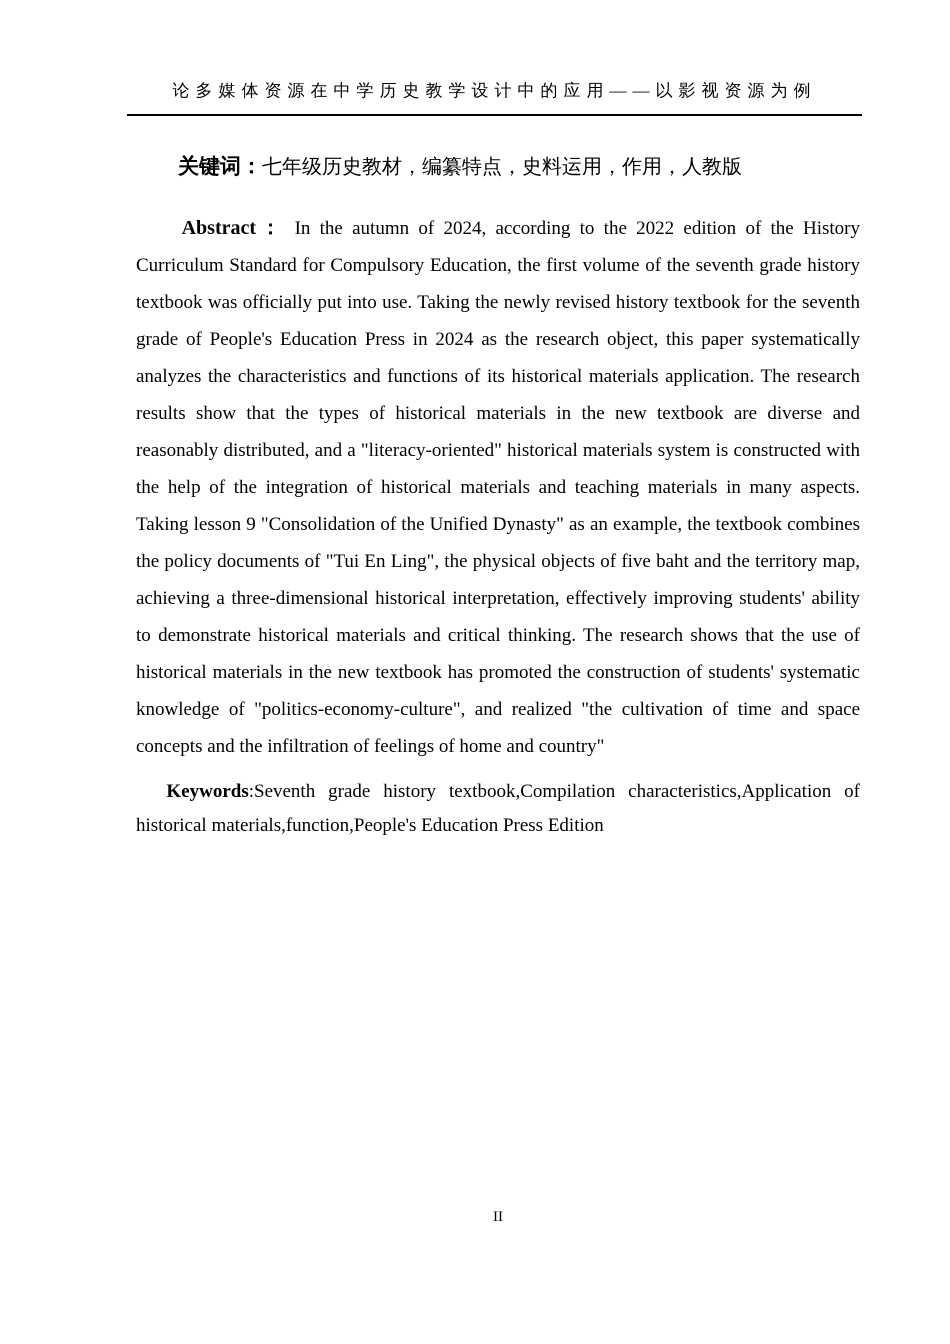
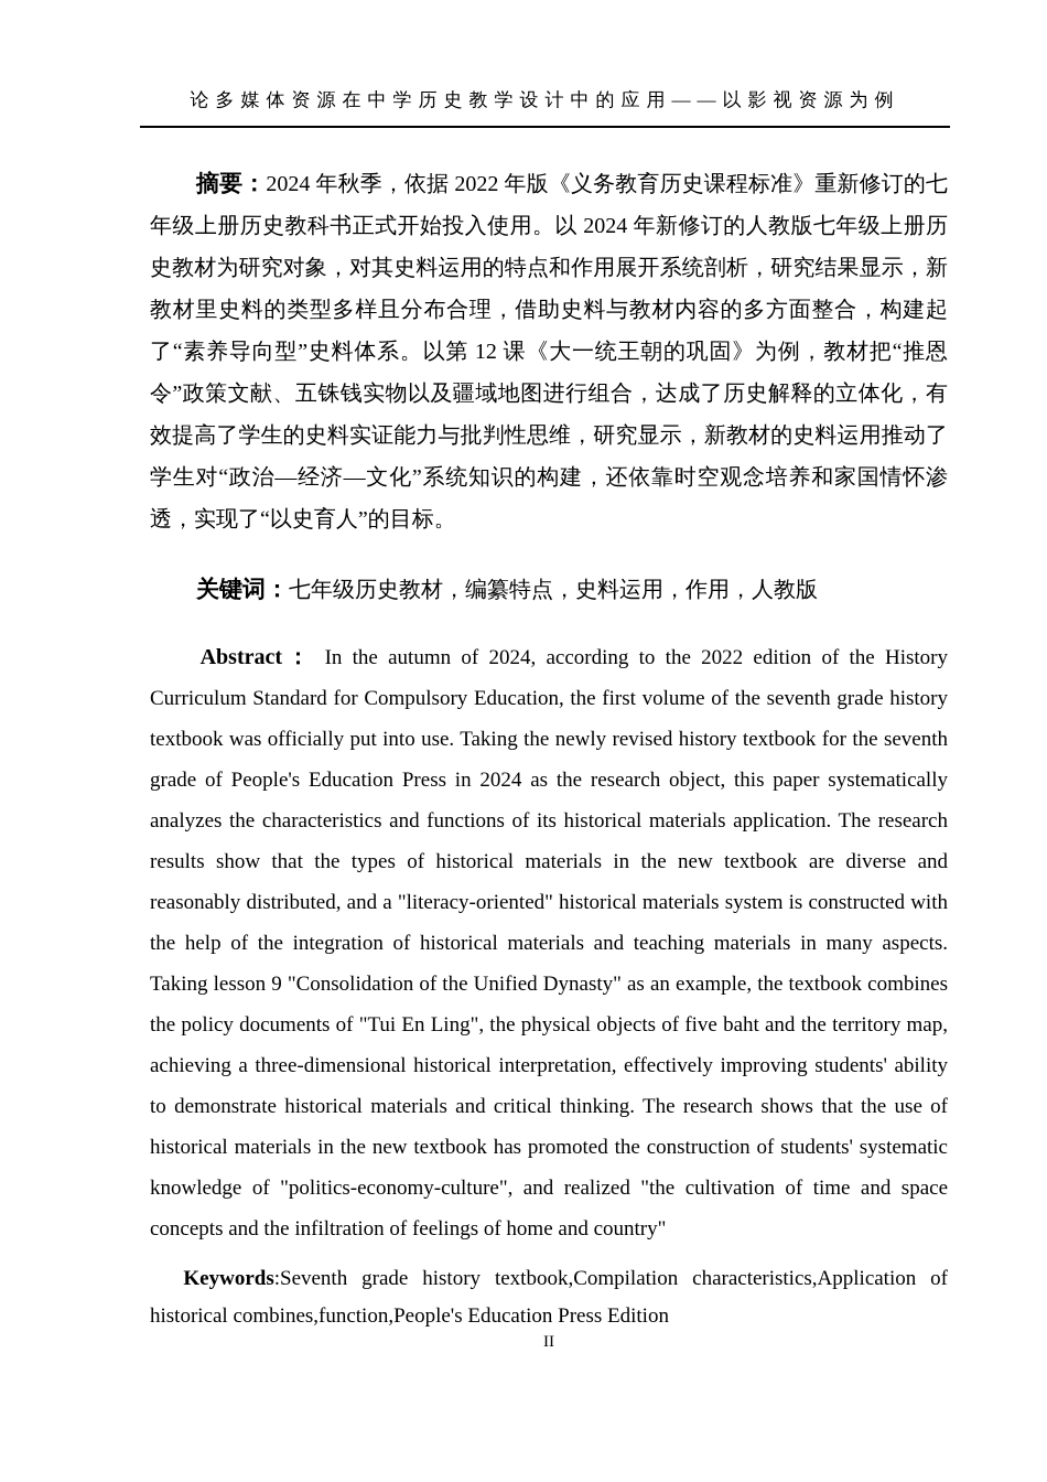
  论多媒体资源在中学历史教学设计中的应用——以影视资源为例
+ 摘要：2024 年秋季，依据 2022 年版《义务教育历史课程标准》重新修订的七年级上册历史教科书正式开始投入使用。以 2024 年新修订的人教版七年级上册历史教材为研究对象，对其史料运用的特点和作用展开系统剖析，研究结果显示，新教材里史料的类型多样且分布合理，借助史料与教材内容的多方面整合，构建起了“素养导向型”史料体系。以第 12 课《大一统王朝的巩固》为例，教材把“推恩令”政策文献、五铢钱实物以及疆域地图进行组合，达成了历史解释的立体化，有效提高了学生的史料实证能力与批判性思维，研究显示，新教材的史料运用推动了学生对“政治—经济—文化”系统知识的构建，还依靠时空观念培养和家国情怀渗透，实现了“以史育人”的目标。
  关键词：七年级历史教材，编纂特点，史料运用，作用，人教版
  Abstract： In the autumn of 2024, according to the 2022 edition of the History Curriculum Standard for Compulsory Education, the first volume of the seventh grade history textbook was officially put into use. Taking the newly revised history textbook for the seventh grade of People's Education Press in 2024 as the research object, this paper systematically analyzes the characteristics and functions of its historical materials application. The research results show that the types of historical materials in the new textbook are diverse and reasonably distributed, and a "literacy-oriented" historical materials system is constructed with the help of the integration of historical materials and teaching materials in many aspects. Taking lesson 9 "Consolidation of the Unified Dynasty" as an example, the textbook combines the policy documents of "Tui En Ling", the physical objects of five baht and the territory map, achieving a three-dimensional historical interpretation, effectively improving students' ability to demonstrate historical materials and critical thinking. The research shows that the use of historical materials in the new textbook has promoted the construction of students' systematic knowledge of "politics-economy-culture", and realized "the cultivation of time and space concepts and the infiltration of feelings of home and country"
- Keywords:Seventh grade history textbook,Compilation characteristics,Application of historical materials,function,People's Education Press Edition
+ Keywords:Seventh grade history textbook,Compilation characteristics,Application of historical combines,function,People's Education Press Edition
  II
